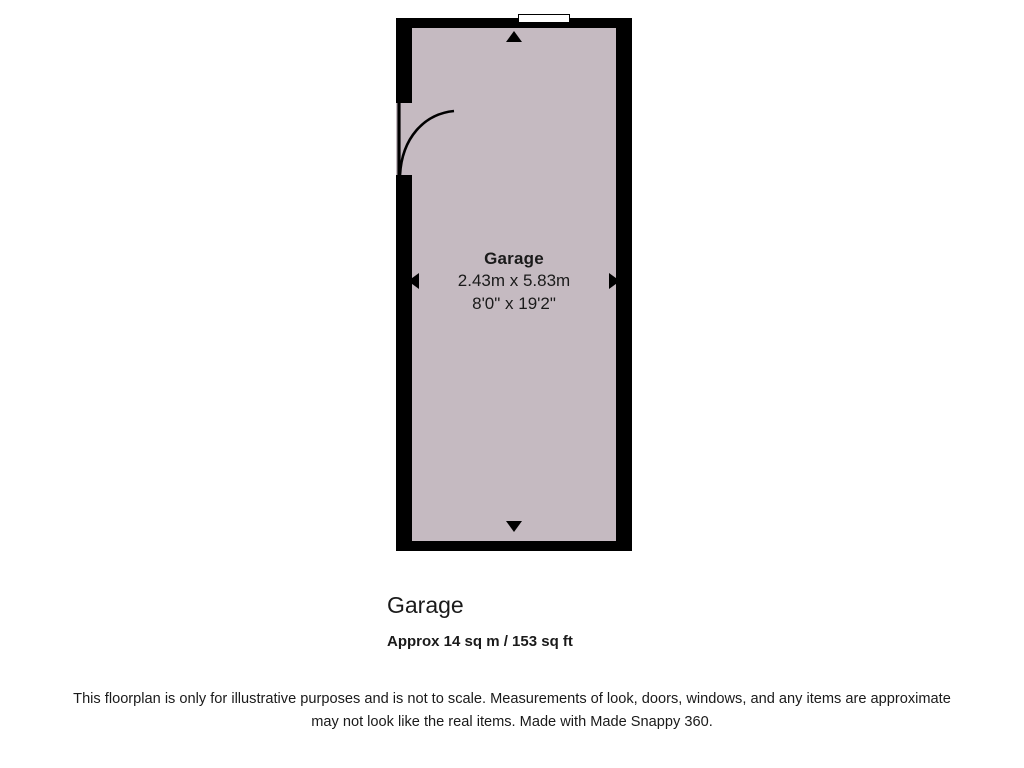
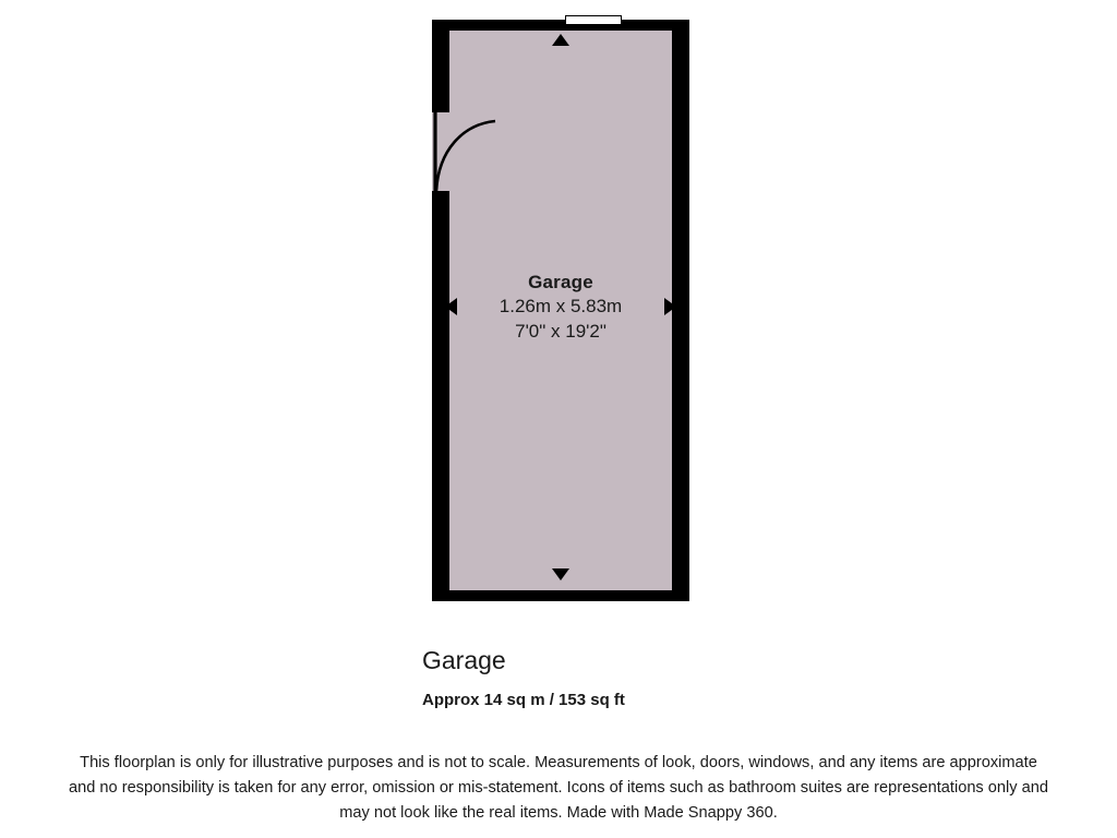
  Garage
- 2.43m x 5.83m
+ 1.26m x 5.83m
- 8'0" x 19'2"
+ 7'0" x 19'2"
  Garage
  Approx 14 sq m / 153 sq ft
  This floorplan is only for illustrative purposes and is not to scale. Measurements of look, doors, windows, and any items are approximate
+ and no responsibility is taken for any error, omission or mis-statement. Icons of items such as bathroom suites are representations only and
  may not look like the real items. Made with Made Snappy 360.
